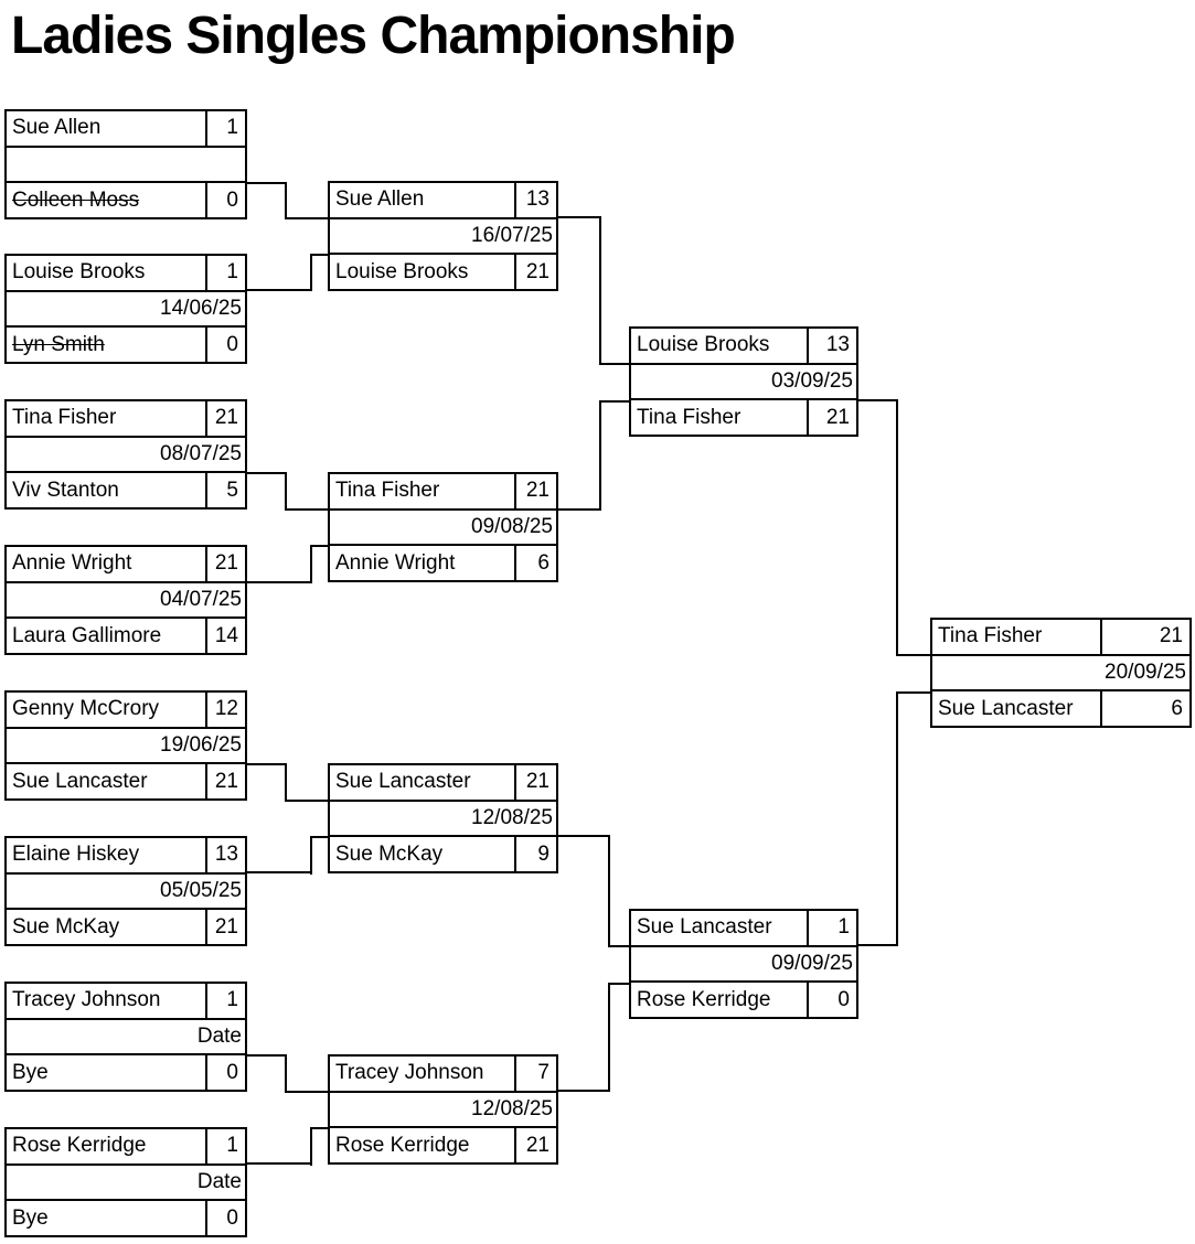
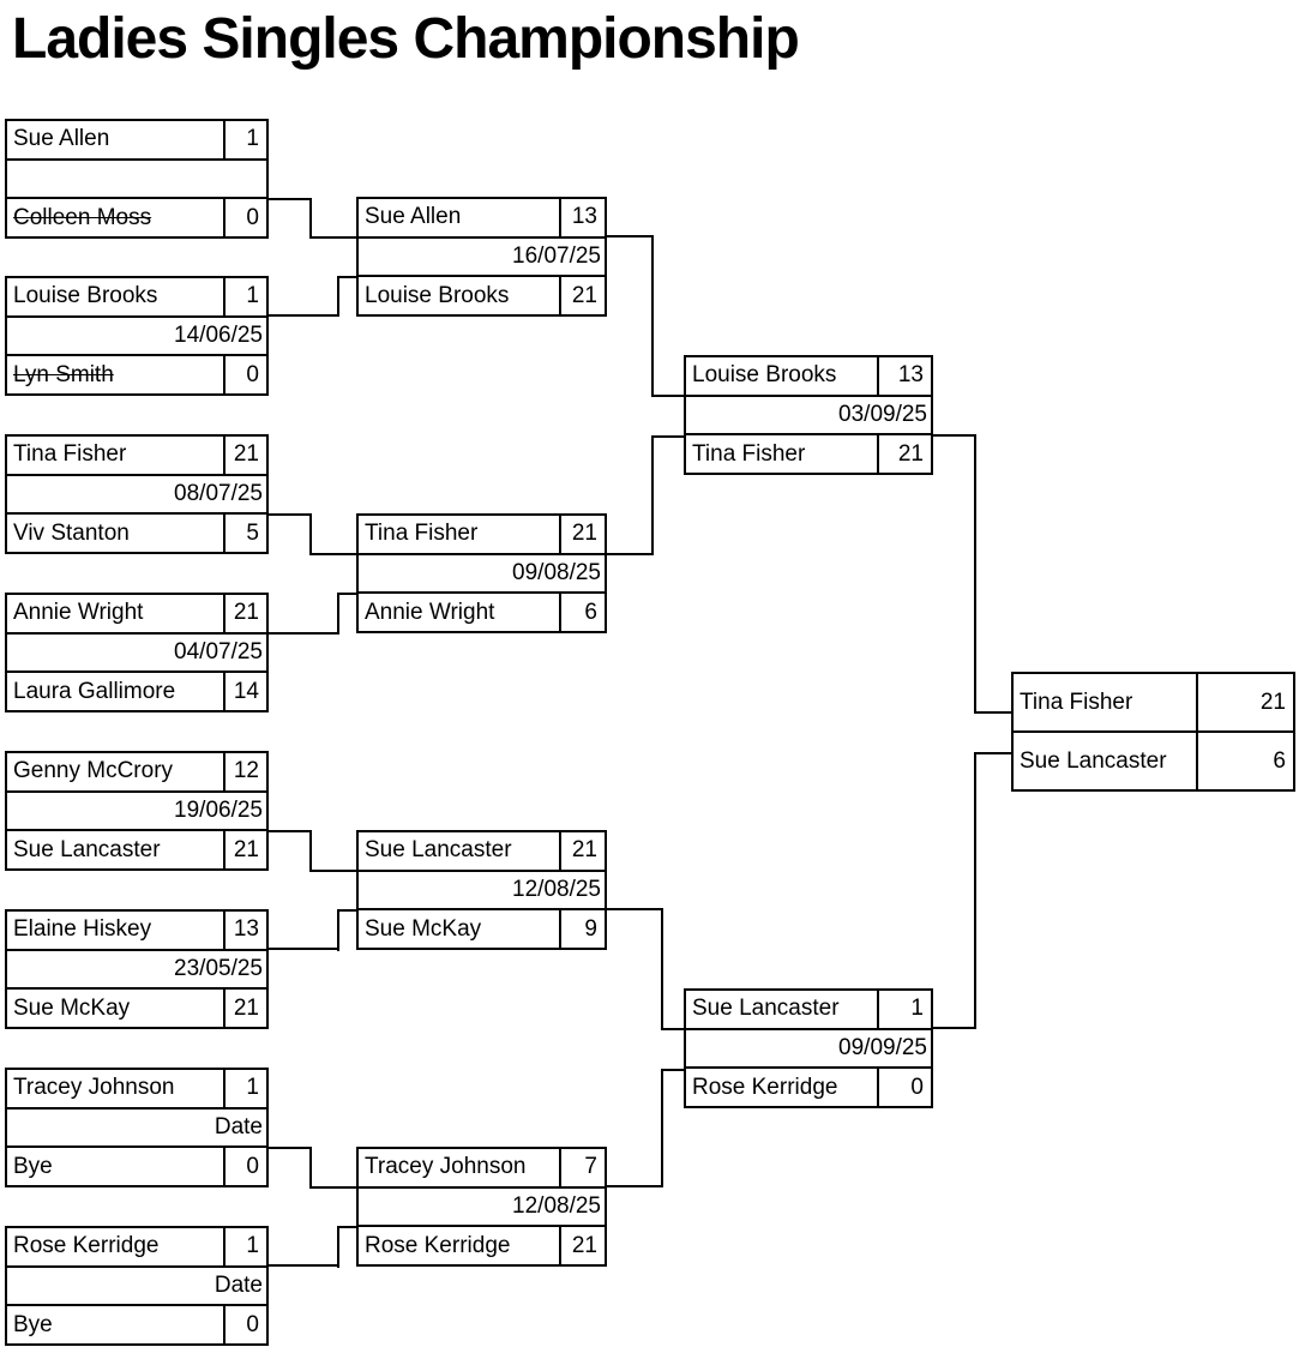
  Ladies Singles Championship
  Sue Allen
  1
  Colleen Moss
  0
  Louise Brooks
  1
  14/06/25
  Lyn Smith
  0
  Tina Fisher
  21
  08/07/25
  Viv Stanton
  5
  Annie Wright
  21
  04/07/25
  Laura Gallimore
  14
  Genny McCrory
  12
  19/06/25
  Sue Lancaster
  21
  Elaine Hiskey
  13
- 05/05/25
+ 23/05/25
  Sue McKay
  21
  Tracey Johnson
  1
  Date
  Bye
  0
  Rose Kerridge
  1
  Date
  Bye
  0
  Sue Allen
  13
  16/07/25
  Louise Brooks
  21
  Tina Fisher
  21
  09/08/25
  Annie Wright
  6
  Sue Lancaster
  21
  12/08/25
  Sue McKay
  9
  Tracey Johnson
  7
  12/08/25
  Rose Kerridge
  21
  Louise Brooks
  13
  03/09/25
  Tina Fisher
  21
  Sue Lancaster
  1
  09/09/25
  Rose Kerridge
  0
  Tina Fisher
  21
- 20/09/25
  Sue Lancaster
  6
